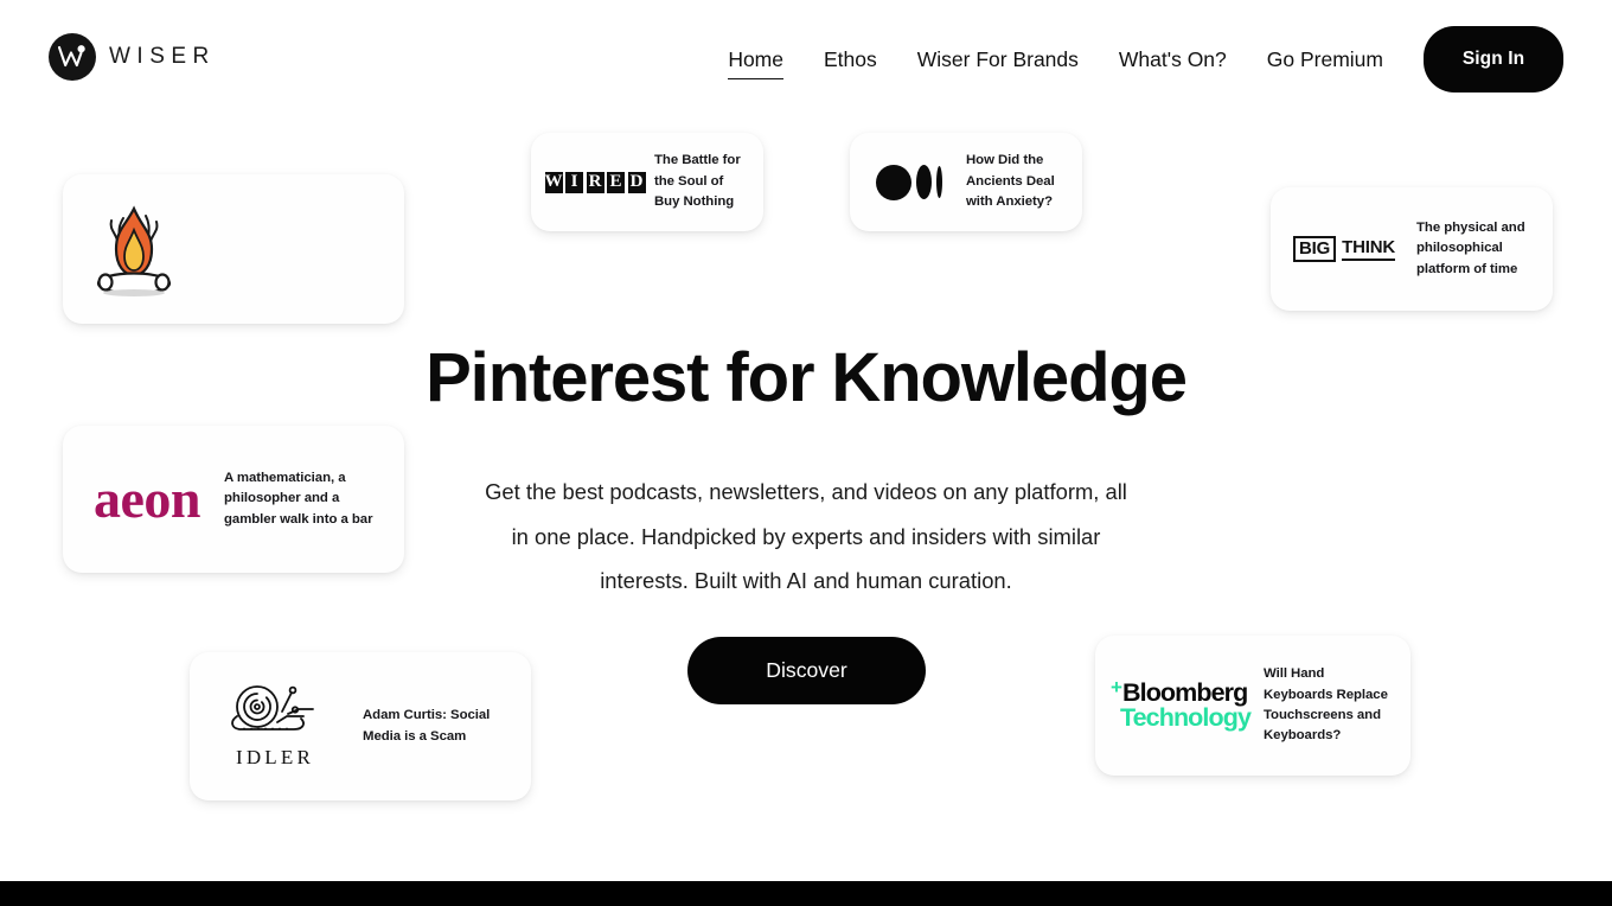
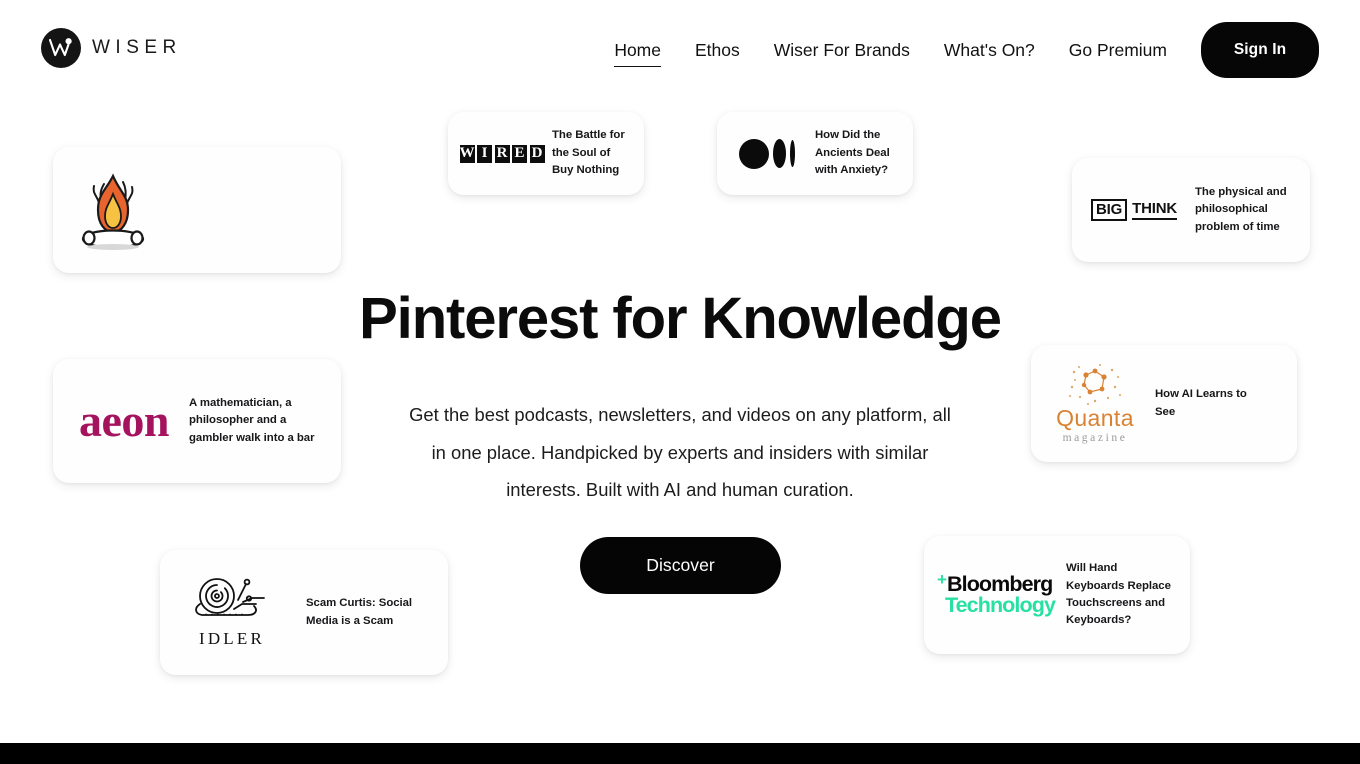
  WISER
  Home
  Ethos
  Wiser For Brands
  What's On?
  Go Premium
  Sign In
  W
  I
  R
  E
  D
  The Battle for the Soul of Buy Nothing
  How Did the Ancients Deal with Anxiety?
  BIG
  THINK
- The physical and philosophical platform of time
+ The physical and philosophical problem of time
  aeon
  A mathematician, a philosopher and a gambler walk into a bar
+ Quanta
+ magazine
+ How AI Learns to See
  IDLER
- Adam Curtis: Social Media is a Scam
+ Scam Curtis: Social Media is a Scam
  +
  Bloomberg
  Technology
  Will Hand Keyboards Replace Touchscreens and Keyboards?
  Pinterest for Knowledge
  Get the best podcasts, newsletters, and videos on any platform, all in one place. Handpicked by experts and insiders with similar interests. Built with AI and human curation.
  Discover
